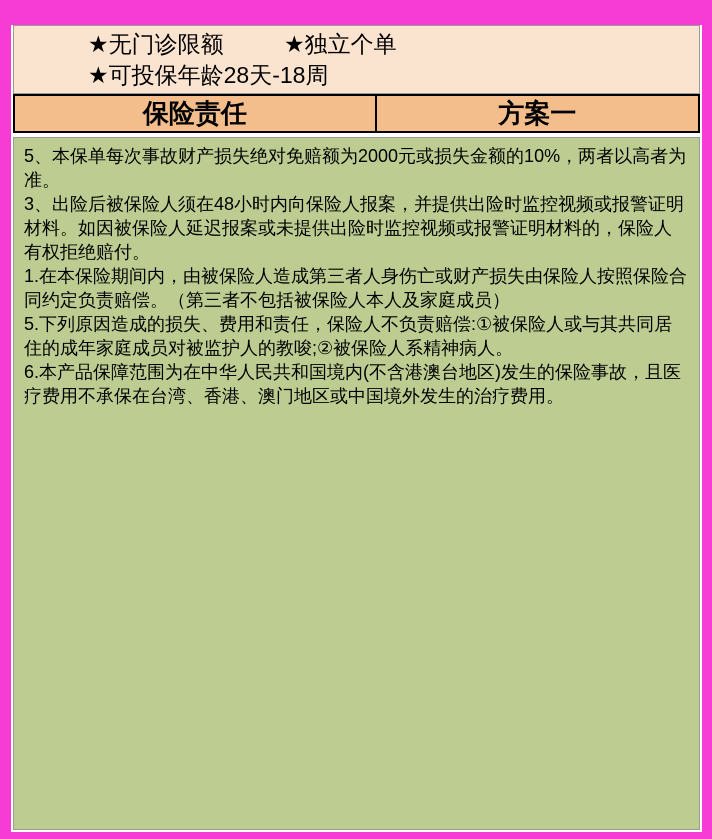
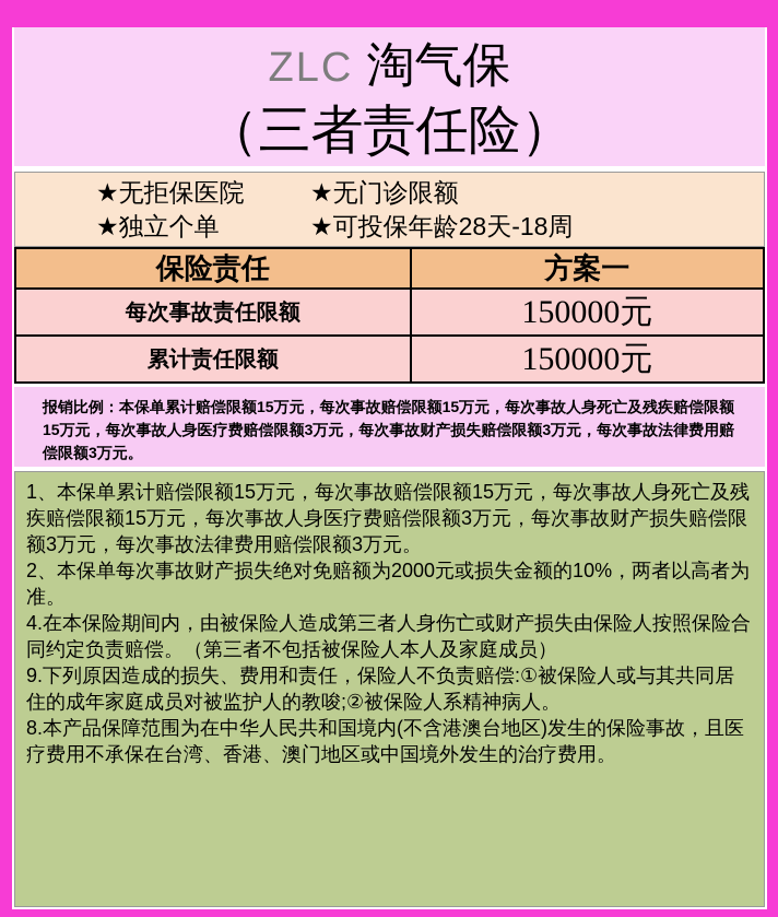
+ ZLC 淘气保
+ （三者责任险）
+ ★无拒保医院
  ★无门诊限额
  ★独立个单
  ★可投保年龄28天-18周
  保险责任	方案一
+ 每次事故责任限额	150000元
+ 累计责任限额	150000元
+ 报销比例：本保单累计赔偿限额15万元，每次事故赔偿限额15万元，每次事故人身死亡及残疾赔偿限额15万元，每次事故人身医疗费赔偿限额3万元，每次事故财产损失赔偿限额3万元，每次事故法律费用赔偿限额3万元。
+ 1、本保单累计赔偿限额15万元，每次事故赔偿限额15万元，每次事故人身死亡及残疾赔偿限额15万元，每次事故人身医疗费赔偿限额3万元，每次事故财产损失赔偿限额3万元，每次事故法律费用赔偿限额3万元。
- 5、本保单每次事故财产损失绝对免赔额为2000元或损失金额的10%，两者以高者为准。
+ 2、本保单每次事故财产损失绝对免赔额为2000元或损失金额的10%，两者以高者为准。
- 3、出险后被保险人须在48小时内向保险人报案，并提供出险时监控视频或报警证明材料。如因被保险人延迟报案或未提供出险时监控视频或报警证明材料的，保险人有权拒绝赔付。
- 1.在本保险期间内，由被保险人造成第三者人身伤亡或财产损失由保险人按照保险合同约定负责赔偿。（第三者不包括被保险人本人及家庭成员）
+ 4.在本保险期间内，由被保险人造成第三者人身伤亡或财产损失由保险人按照保险合同约定负责赔偿。（第三者不包括被保险人本人及家庭成员）
- 5.下列原因造成的损失、费用和责任，保险人不负责赔偿:①被保险人或与其共同居住的成年家庭成员对被监护人的教唆;②被保险人系精神病人。
+ 9.下列原因造成的损失、费用和责任，保险人不负责赔偿:①被保险人或与其共同居住的成年家庭成员对被监护人的教唆;②被保险人系精神病人。
- 6.本产品保障范围为在中华人民共和国境内(不含港澳台地区)发生的保险事故，且医疗费用不承保在台湾、香港、澳门地区或中国境外发生的治疗费用。
+ 8.本产品保障范围为在中华人民共和国境内(不含港澳台地区)发生的保险事故，且医疗费用不承保在台湾、香港、澳门地区或中国境外发生的治疗费用。
